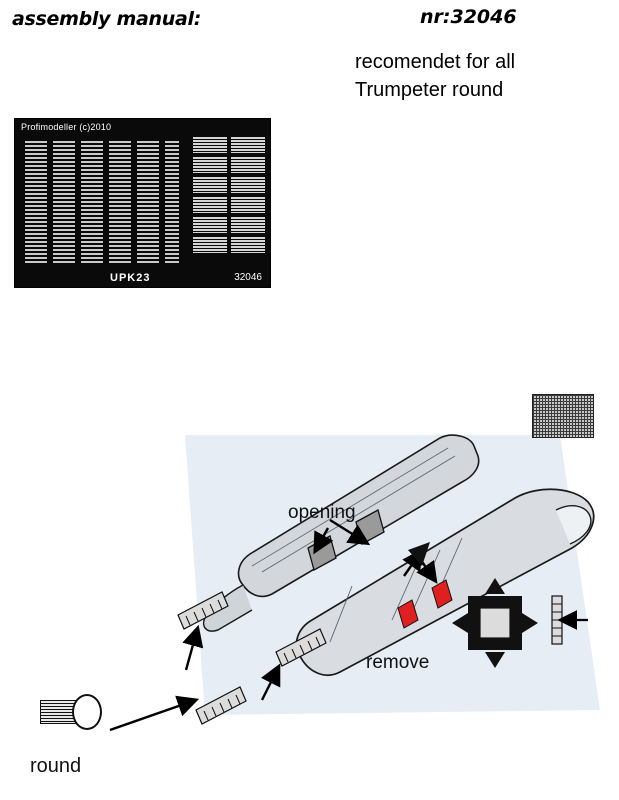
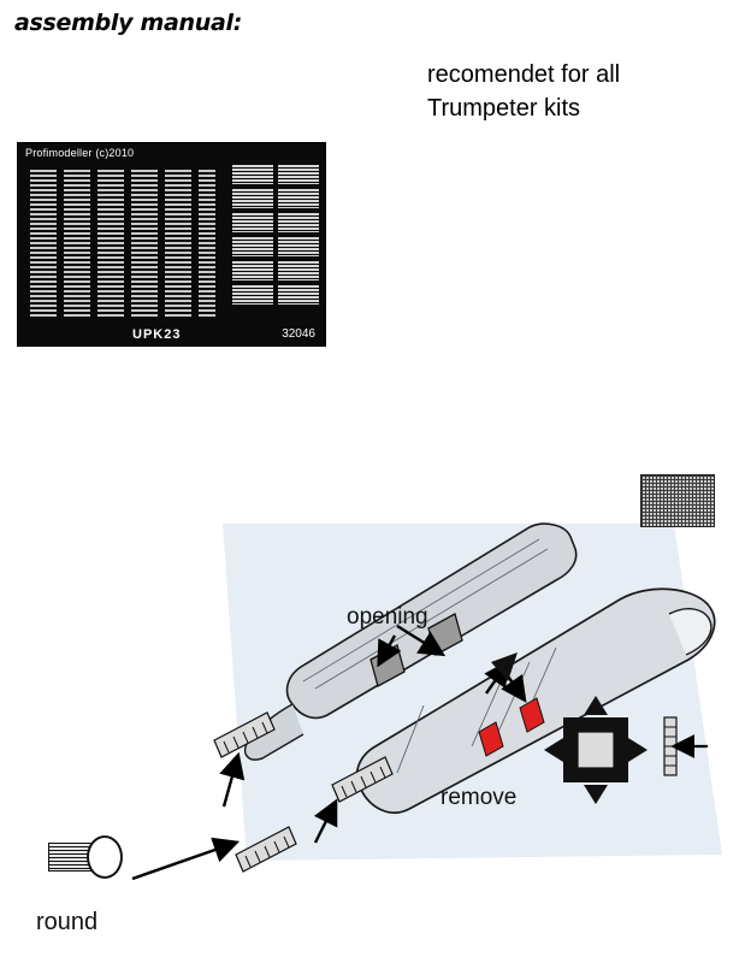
  assembly manual:
- nr:32046
- recomendet for all Trumpeter round
+ recomendet for all Trumpeter kits
  Profimodeller (c)2010
  UPK23
  32046
  opening
  remove
  round
